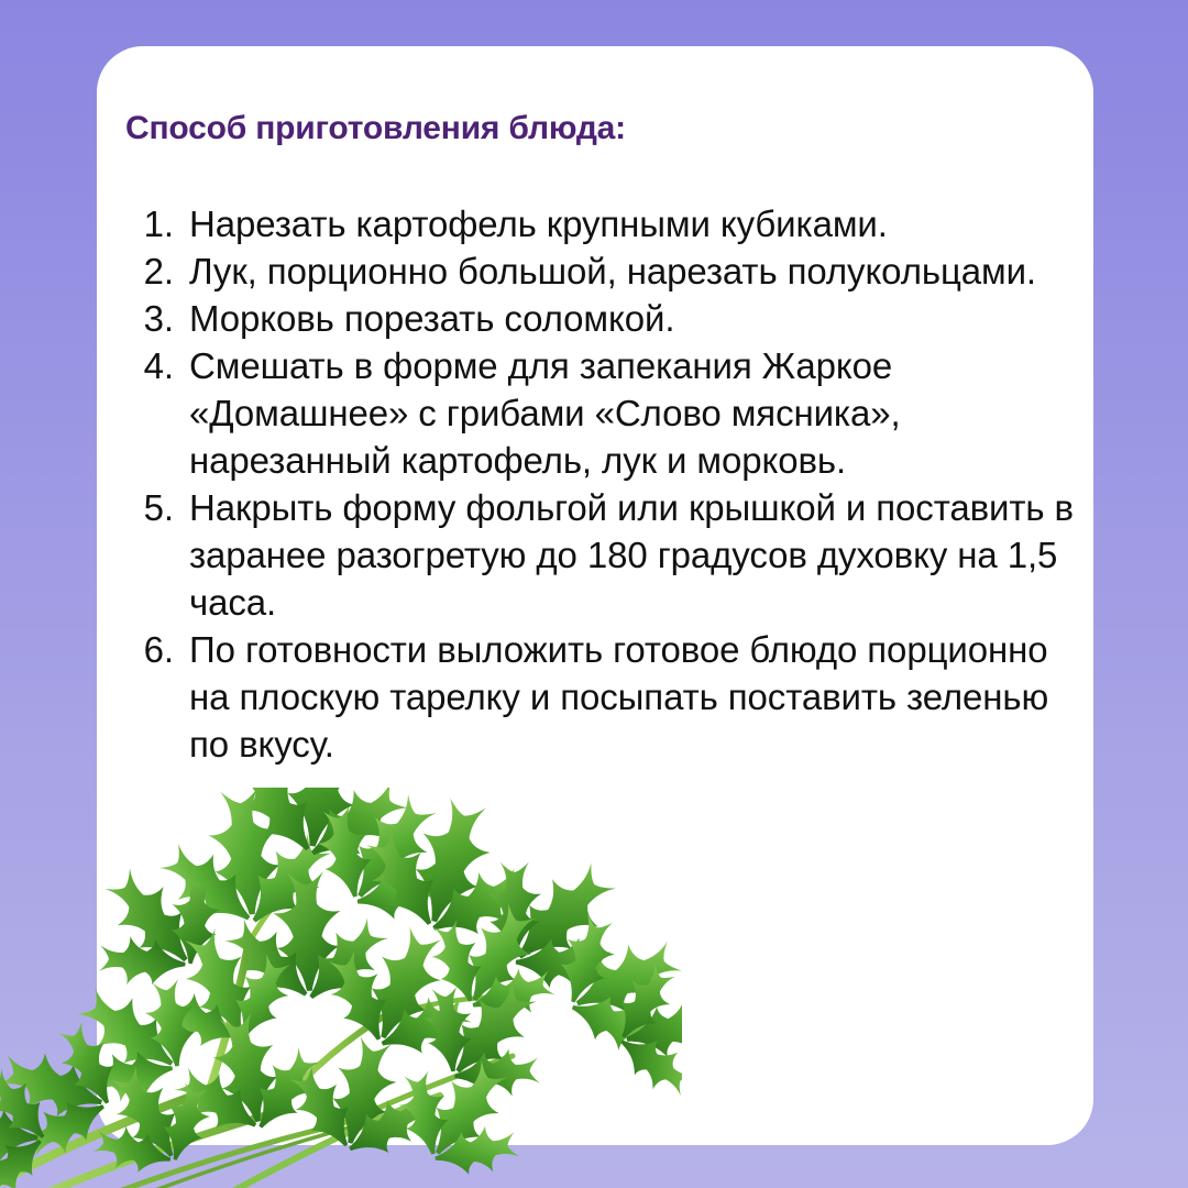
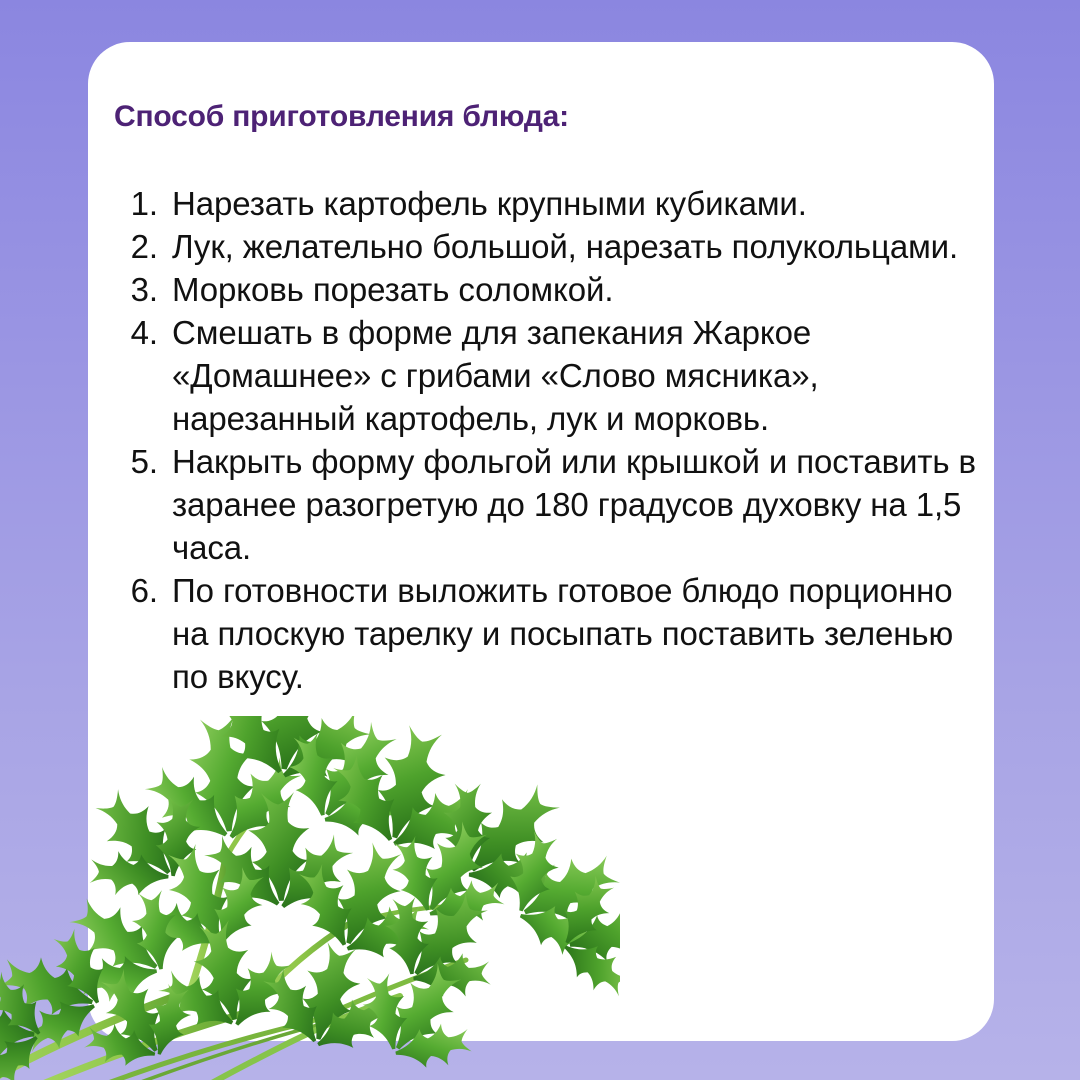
  Способ приготовления блюда:
  1.
  Нарезать картофель крупными кубиками.
  2.
- Лук, порционно большой, нарезать полукольцами.
+ Лук, желательно большой, нарезать полукольцами.
  3.
  Морковь порезать соломкой.
  4.
  Смешать в форме для запекания Жаркое «Домашнее» с грибами «Слово мясника», нарезанный картофель, лук и морковь.
  5.
  Накрыть форму фольгой или крышкой и поставить в заранее разогретую до 180 градусов духовку на 1,5 часа.
  6.
  По готовности выложить готовое блюдо порционно на плоскую тарелку и посыпать поставить зеленью по вкусу.
